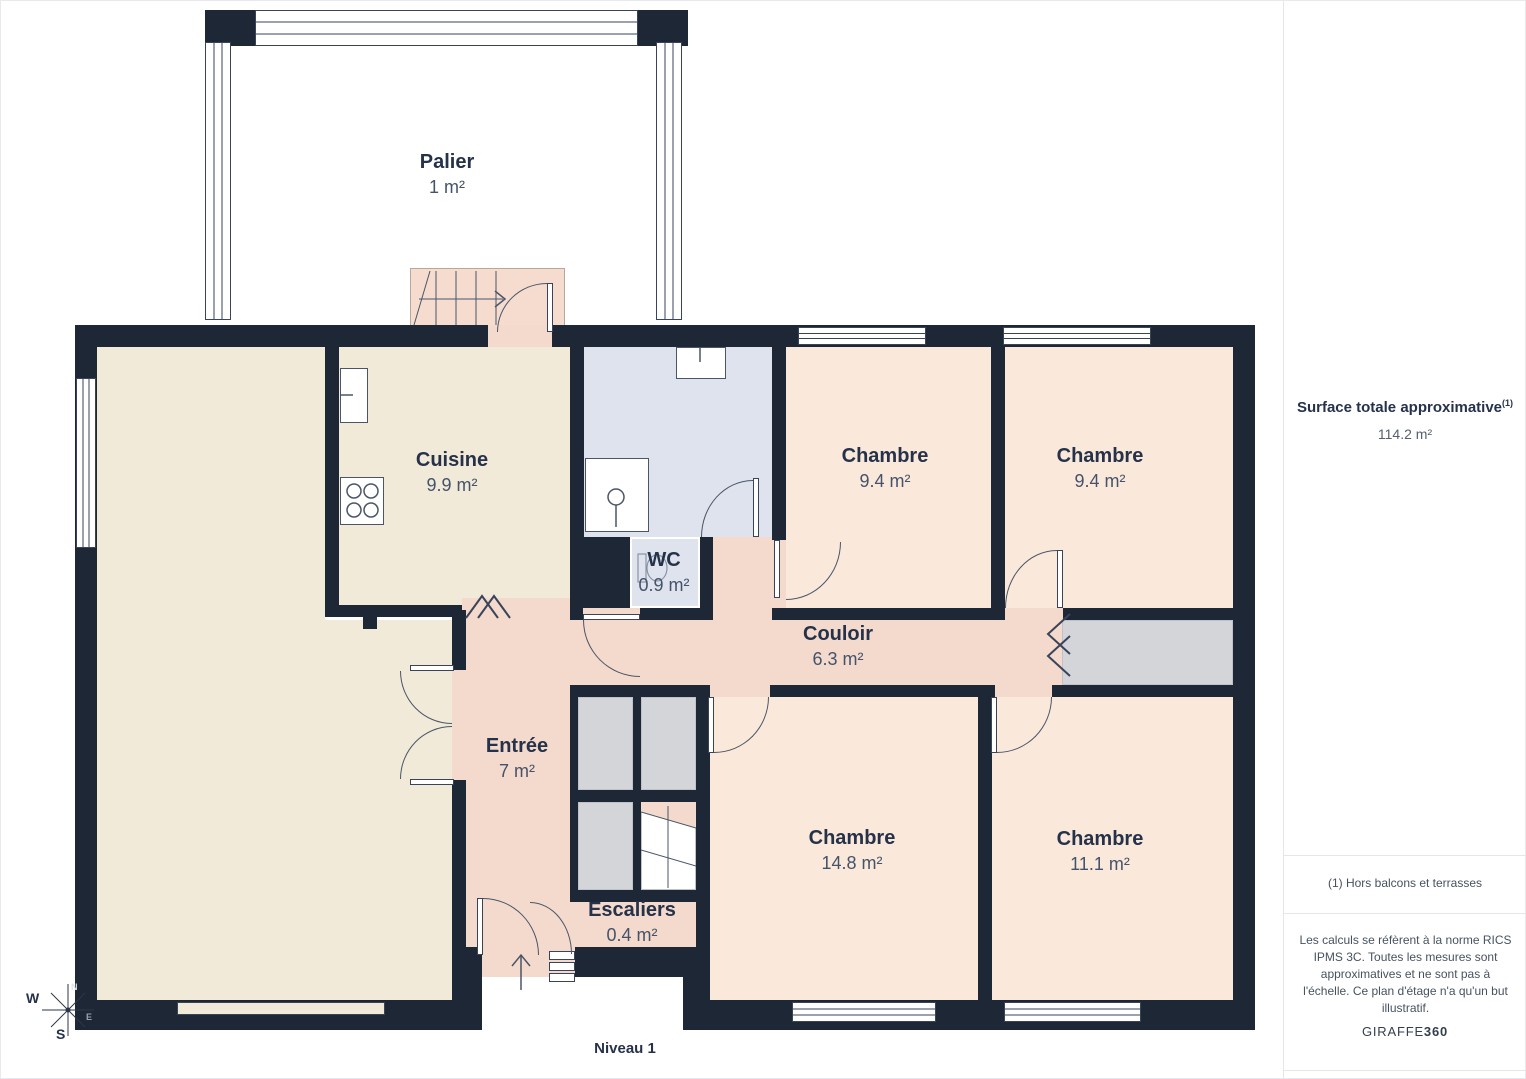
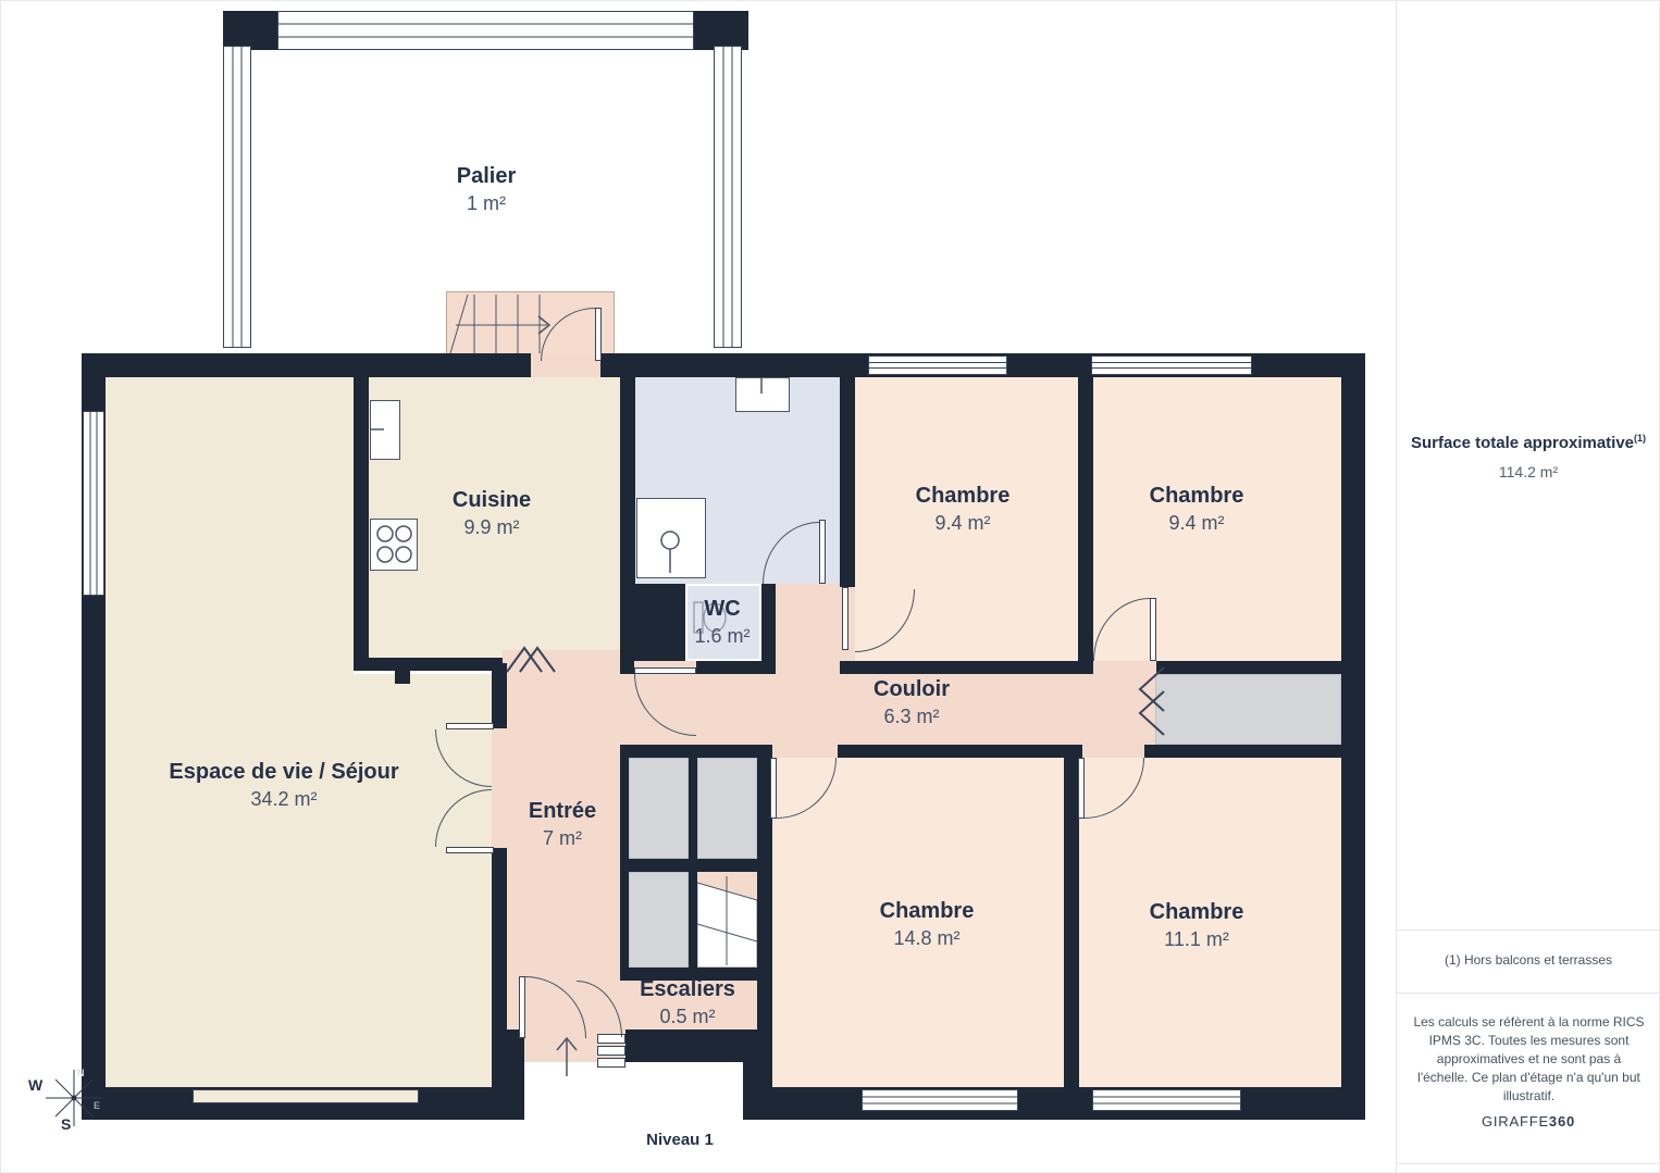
  W
  S
  N
  E
  Palier
  1 m²
  Cuisine
  9.9 m²
  Chambre
  9.4 m²
  Chambre
  9.4 m²
  WC
- 0.9 m²
+ 1.6 m²
  Couloir
  6.3 m²
+ Espace de vie / Séjour
+ 34.2 m²
  Entrée
  7 m²
  Chambre
  14.8 m²
  Chambre
  11.1 m²
  Escaliers
- 0.4 m²
+ 0.5 m²
  Niveau 1
  Surface totale approximative(1)
  114.2 m²
  (1) Hors balcons et terrasses
  Les calculs se réfèrent à la norme RICS IPMS 3C. Toutes les mesures sont approximatives et ne sont pas à l'échelle. Ce plan d'étage n'a qu'un but illustratif.
  GIRAFFE360
